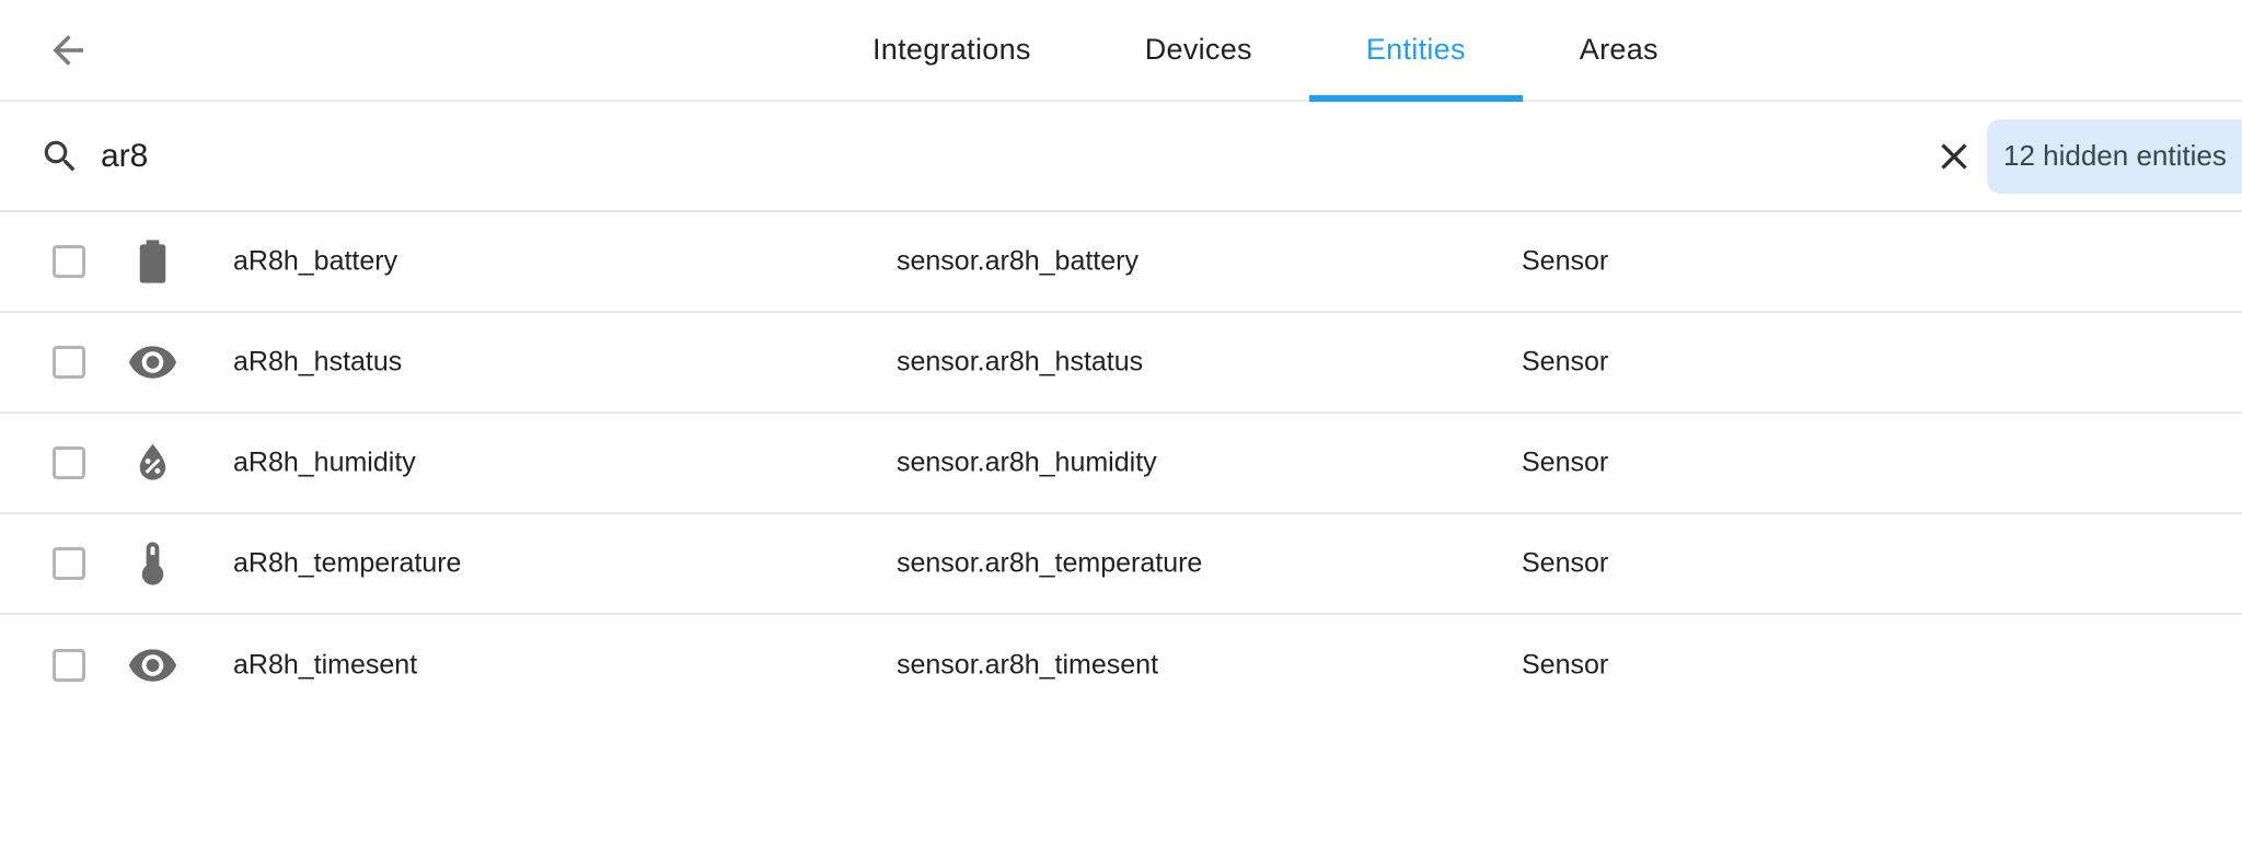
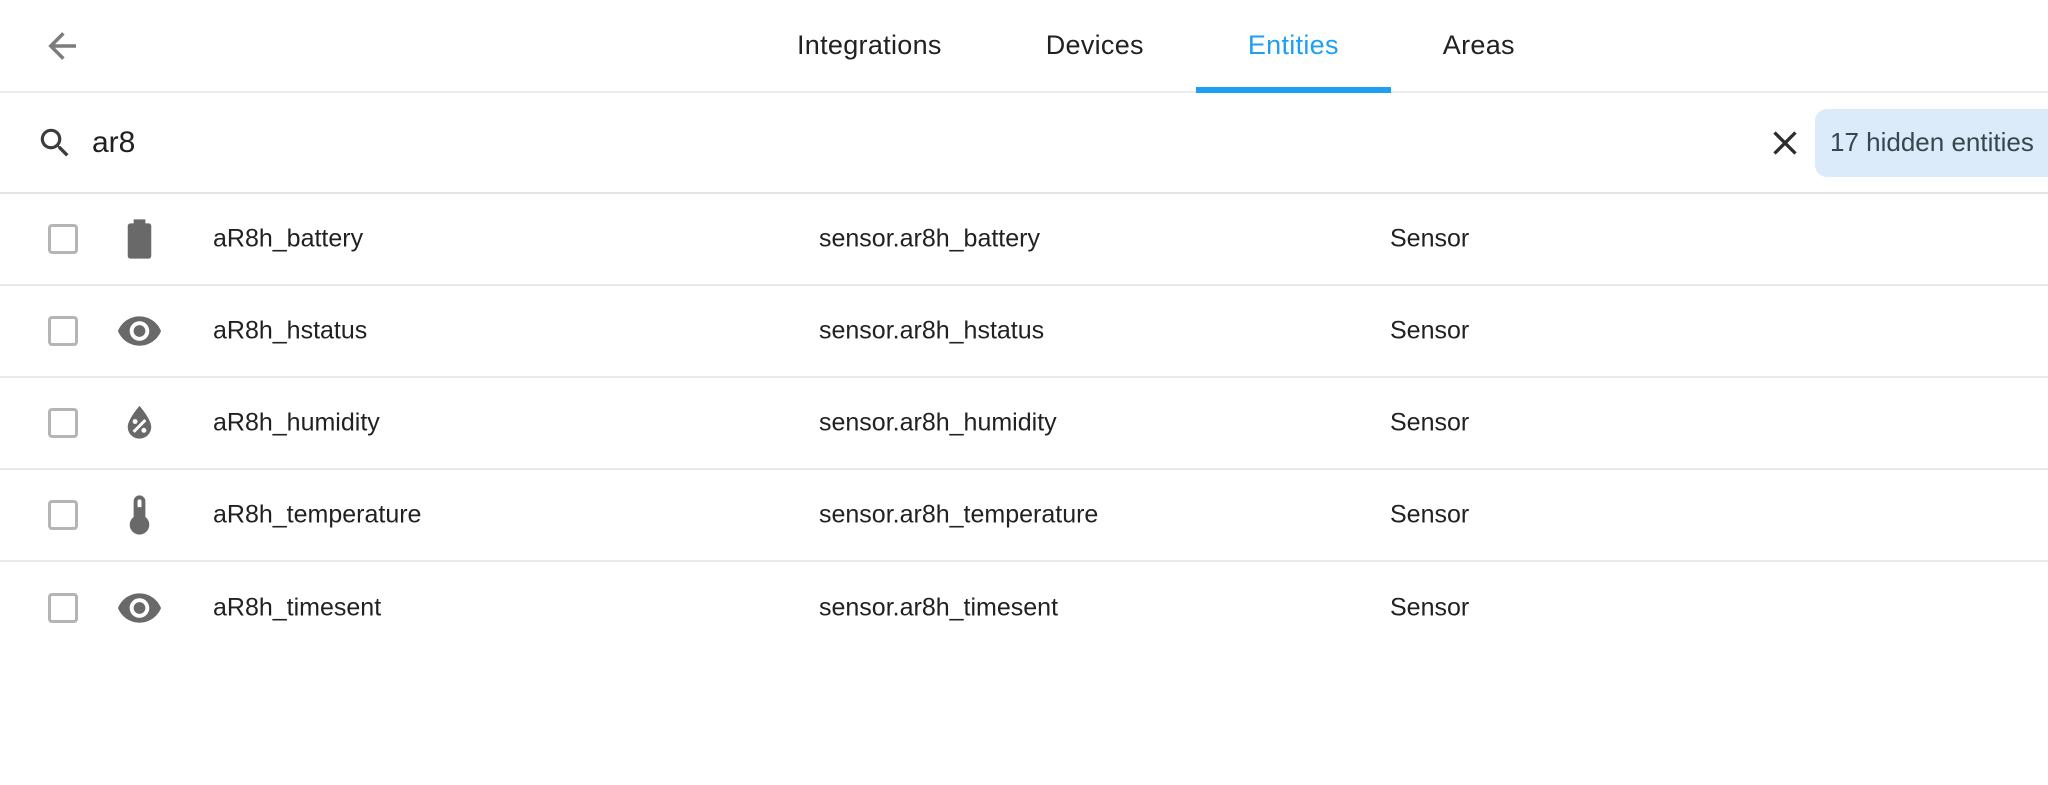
  Integrations
  Devices
  Entities
  Areas
  ar8
- 12 hidden entities
+ 17 hidden entities
  aR8h_battery
  sensor.ar8h_battery
  Sensor
  aR8h_hstatus
  sensor.ar8h_hstatus
  Sensor
  aR8h_humidity
  sensor.ar8h_humidity
  Sensor
  aR8h_temperature
  sensor.ar8h_temperature
  Sensor
  aR8h_timesent
  sensor.ar8h_timesent
  Sensor
